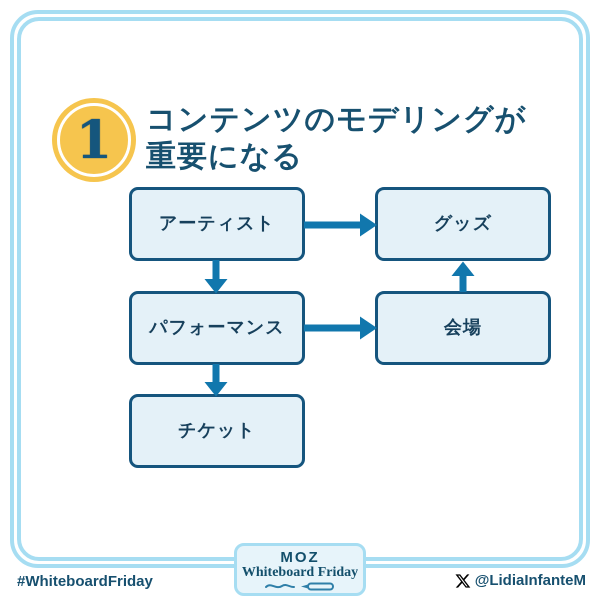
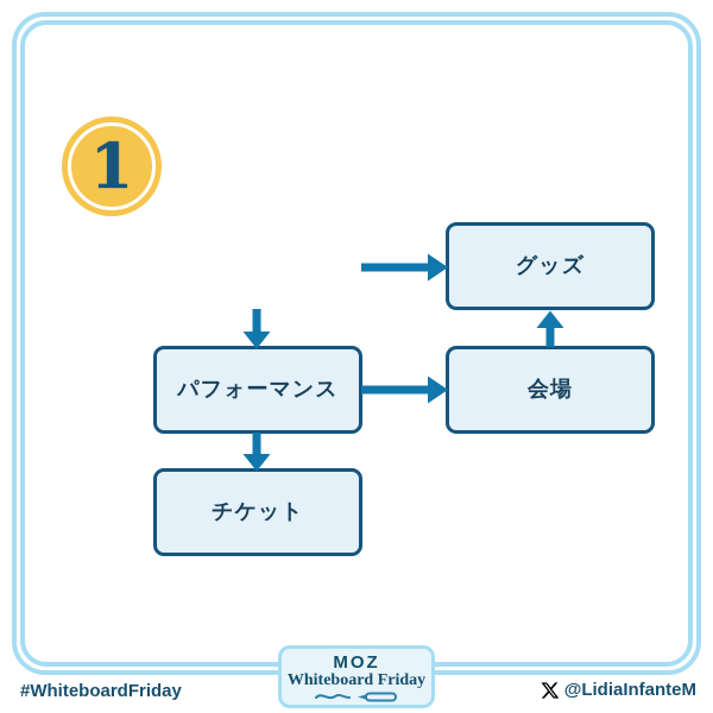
  1
- コンテンツのモデリングが
- 重要になる
- アーティスト
  グッズ
  パフォーマンス
  会場
  チケット
  #WhiteboardFriday
  MOZ
  Whiteboard Friday
  @LidiaInfanteM
